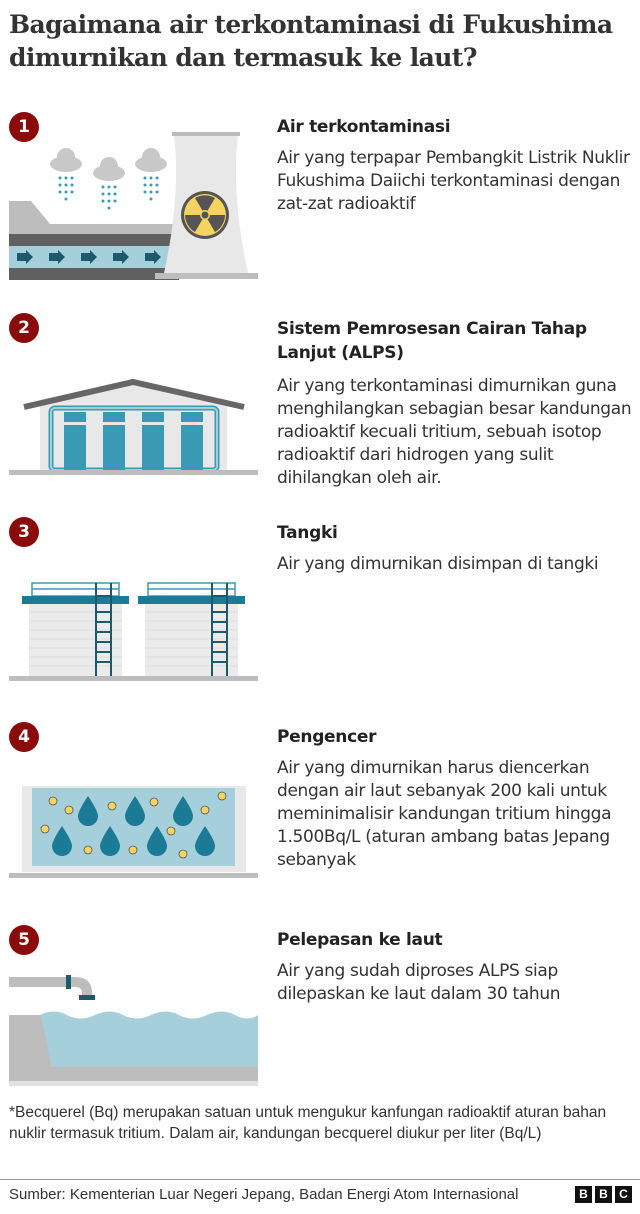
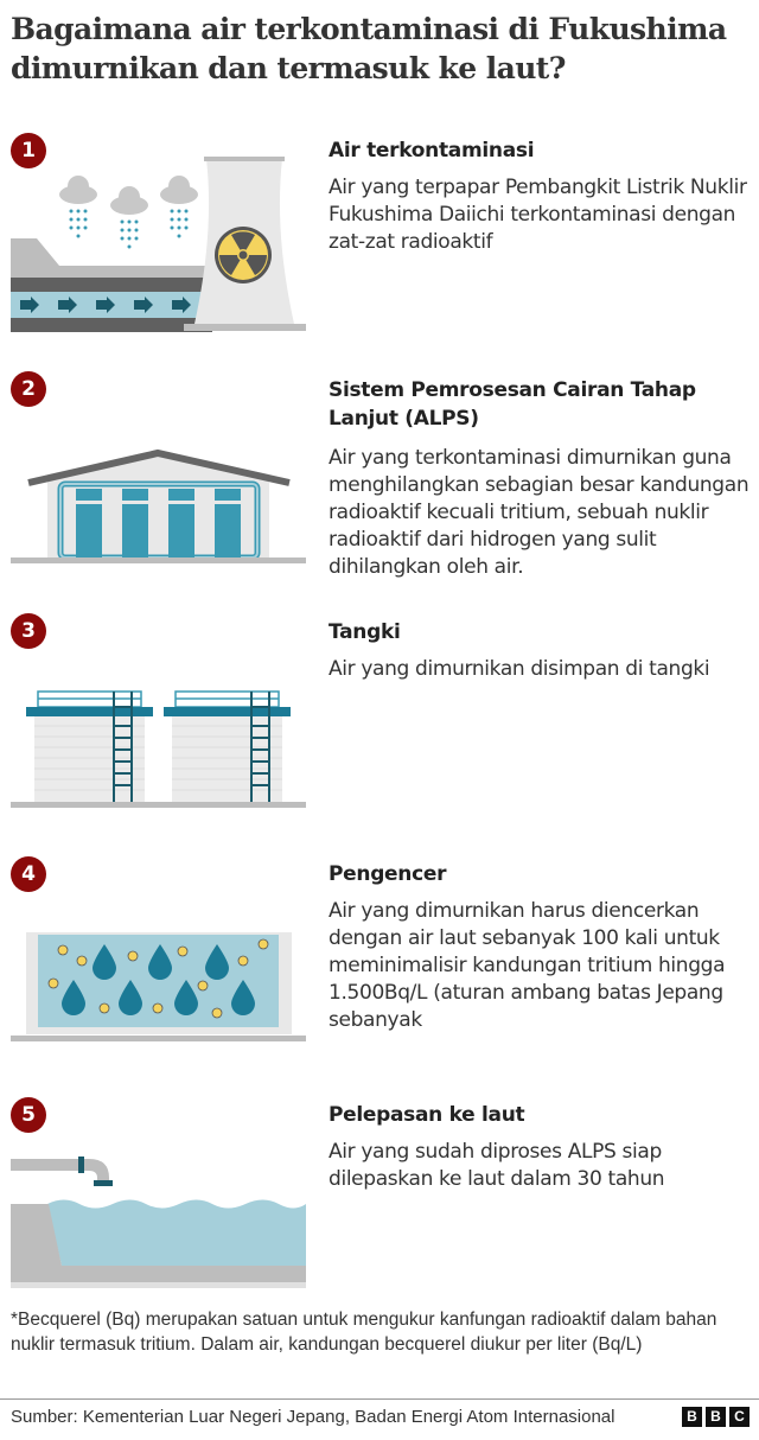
  Bagaimana air terkontaminasi di Fukushima dimurnikan dan termasuk ke laut?
  1
  Air terkontaminasi
  Air yang terpapar Pembangkit Listrik Nuklir Fukushima Daiichi terkontaminasi dengan zat-zat radioaktif
  2
  Sistem Pemrosesan Cairan Tahap Lanjut (ALPS)
- Air yang terkontaminasi dimurnikan guna menghilangkan sebagian besar kandungan radioaktif kecuali tritium, sebuah isotop radioaktif dari hidrogen yang sulit dihilangkan oleh air.
+ Air yang terkontaminasi dimurnikan guna menghilangkan sebagian besar kandungan radioaktif kecuali tritium, sebuah nuklir radioaktif dari hidrogen yang sulit dihilangkan oleh air.
  3
  Tangki
  Air yang dimurnikan disimpan di tangki
  4
  Pengencer
- Air yang dimurnikan harus diencerkan dengan air laut sebanyak 200 kali untuk meminimalisir kandungan tritium hingga 1.500Bq/L (aturan ambang batas Jepang sebanyak
+ Air yang dimurnikan harus diencerkan dengan air laut sebanyak 100 kali untuk meminimalisir kandungan tritium hingga 1.500Bq/L (aturan ambang batas Jepang sebanyak
  5
  Pelepasan ke laut
  Air yang sudah diproses ALPS siap dilepaskan ke laut dalam 30 tahun
- *Becquerel (Bq) merupakan satuan untuk mengukur kanfungan radioaktif aturan bahan nuklir termasuk tritium. Dalam air, kandungan becquerel diukur per liter (Bq/L)
+ *Becquerel (Bq) merupakan satuan untuk mengukur kanfungan radioaktif dalam bahan nuklir termasuk tritium. Dalam air, kandungan becquerel diukur per liter (Bq/L)
  Sumber: Kementerian Luar Negeri Jepang, Badan Energi Atom Internasional
  B
  B
  C
